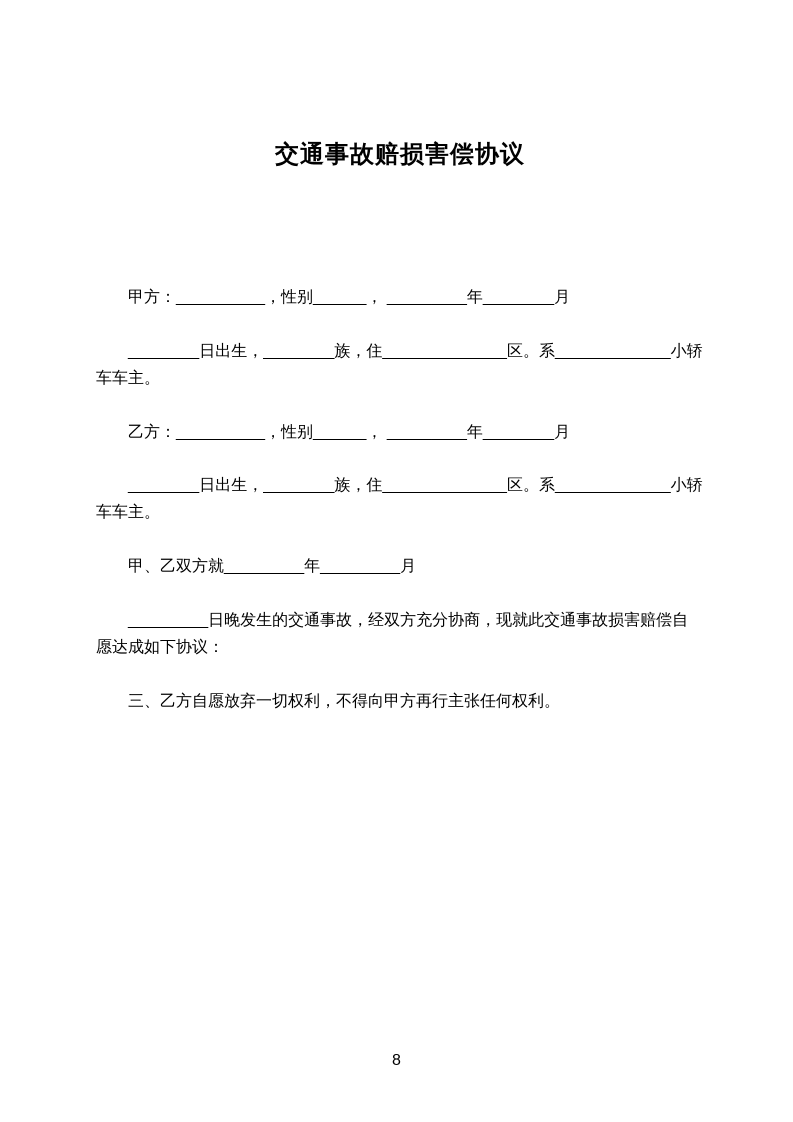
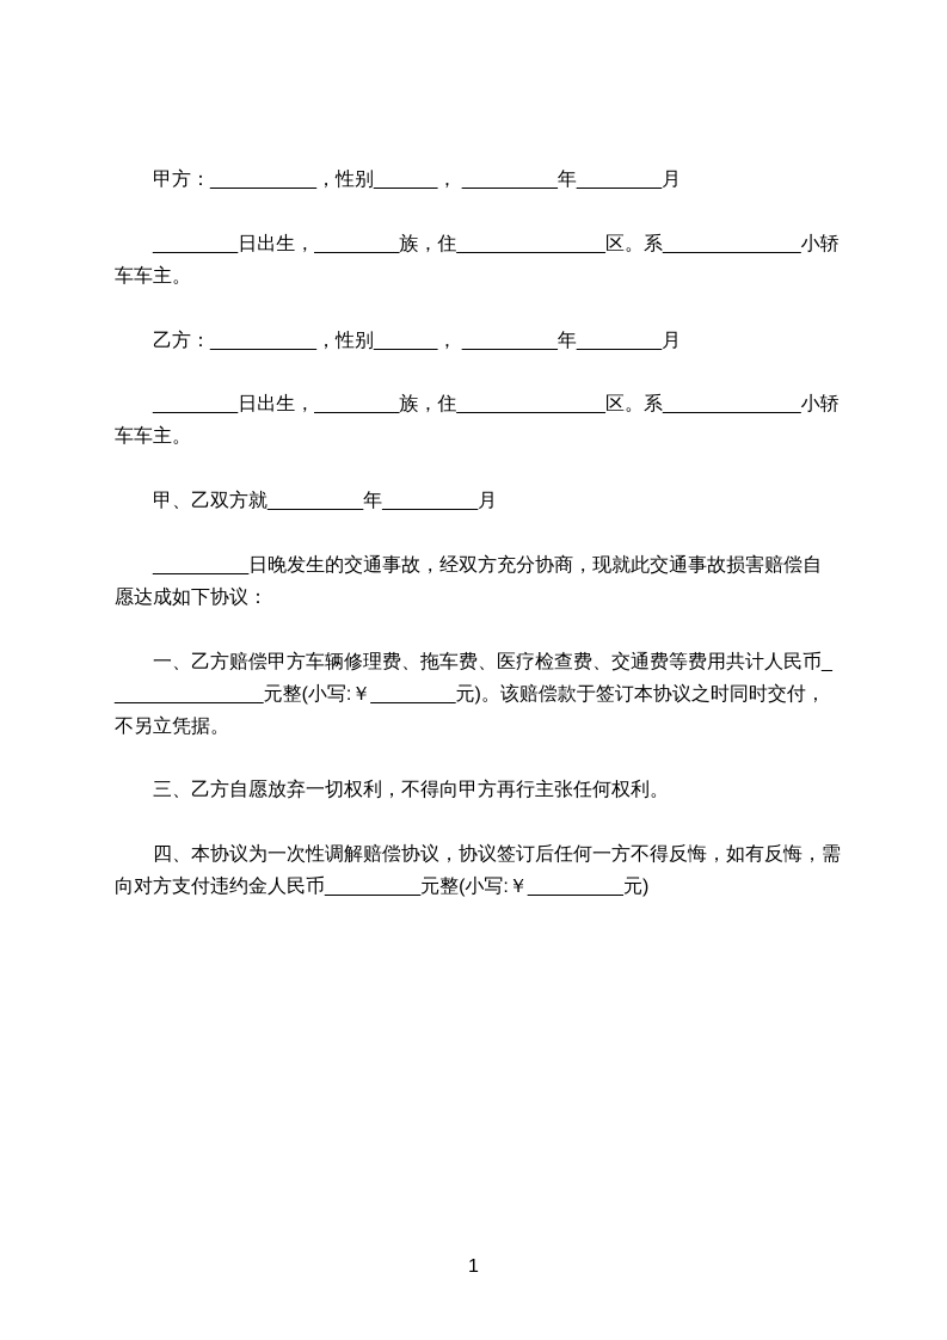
- 交通事故赔损害偿协议
  甲方：__________，性别______， _________年________月
  ________日出生，________族，住______________区。系_____________小轿车车主。
  乙方：__________，性别______， _________年________月
  ________日出生，________族，住______________区。系_____________小轿车车主。
  甲、乙双方就_________年_________月
  _________日晚发生的交通事故，经双方充分协商，现就此交通事故损害赔偿自愿达成如下协议：
+ 一、乙方赔偿甲方车辆修理费、拖车费、医疗检查费、交通费等费用共计人民币_______________元整(小写:￥________元)。该赔偿款于签订本协议之时同时交付，不另立凭据。
  三、乙方自愿放弃一切权利，不得向甲方再行主张任何权利。
+ 四、本协议为一次性调解赔偿协议，协议签订后任何一方不得反悔，如有反悔，需向对方支付违约金人民币_________元整(小写:￥_________元)
- 8
+ 1
